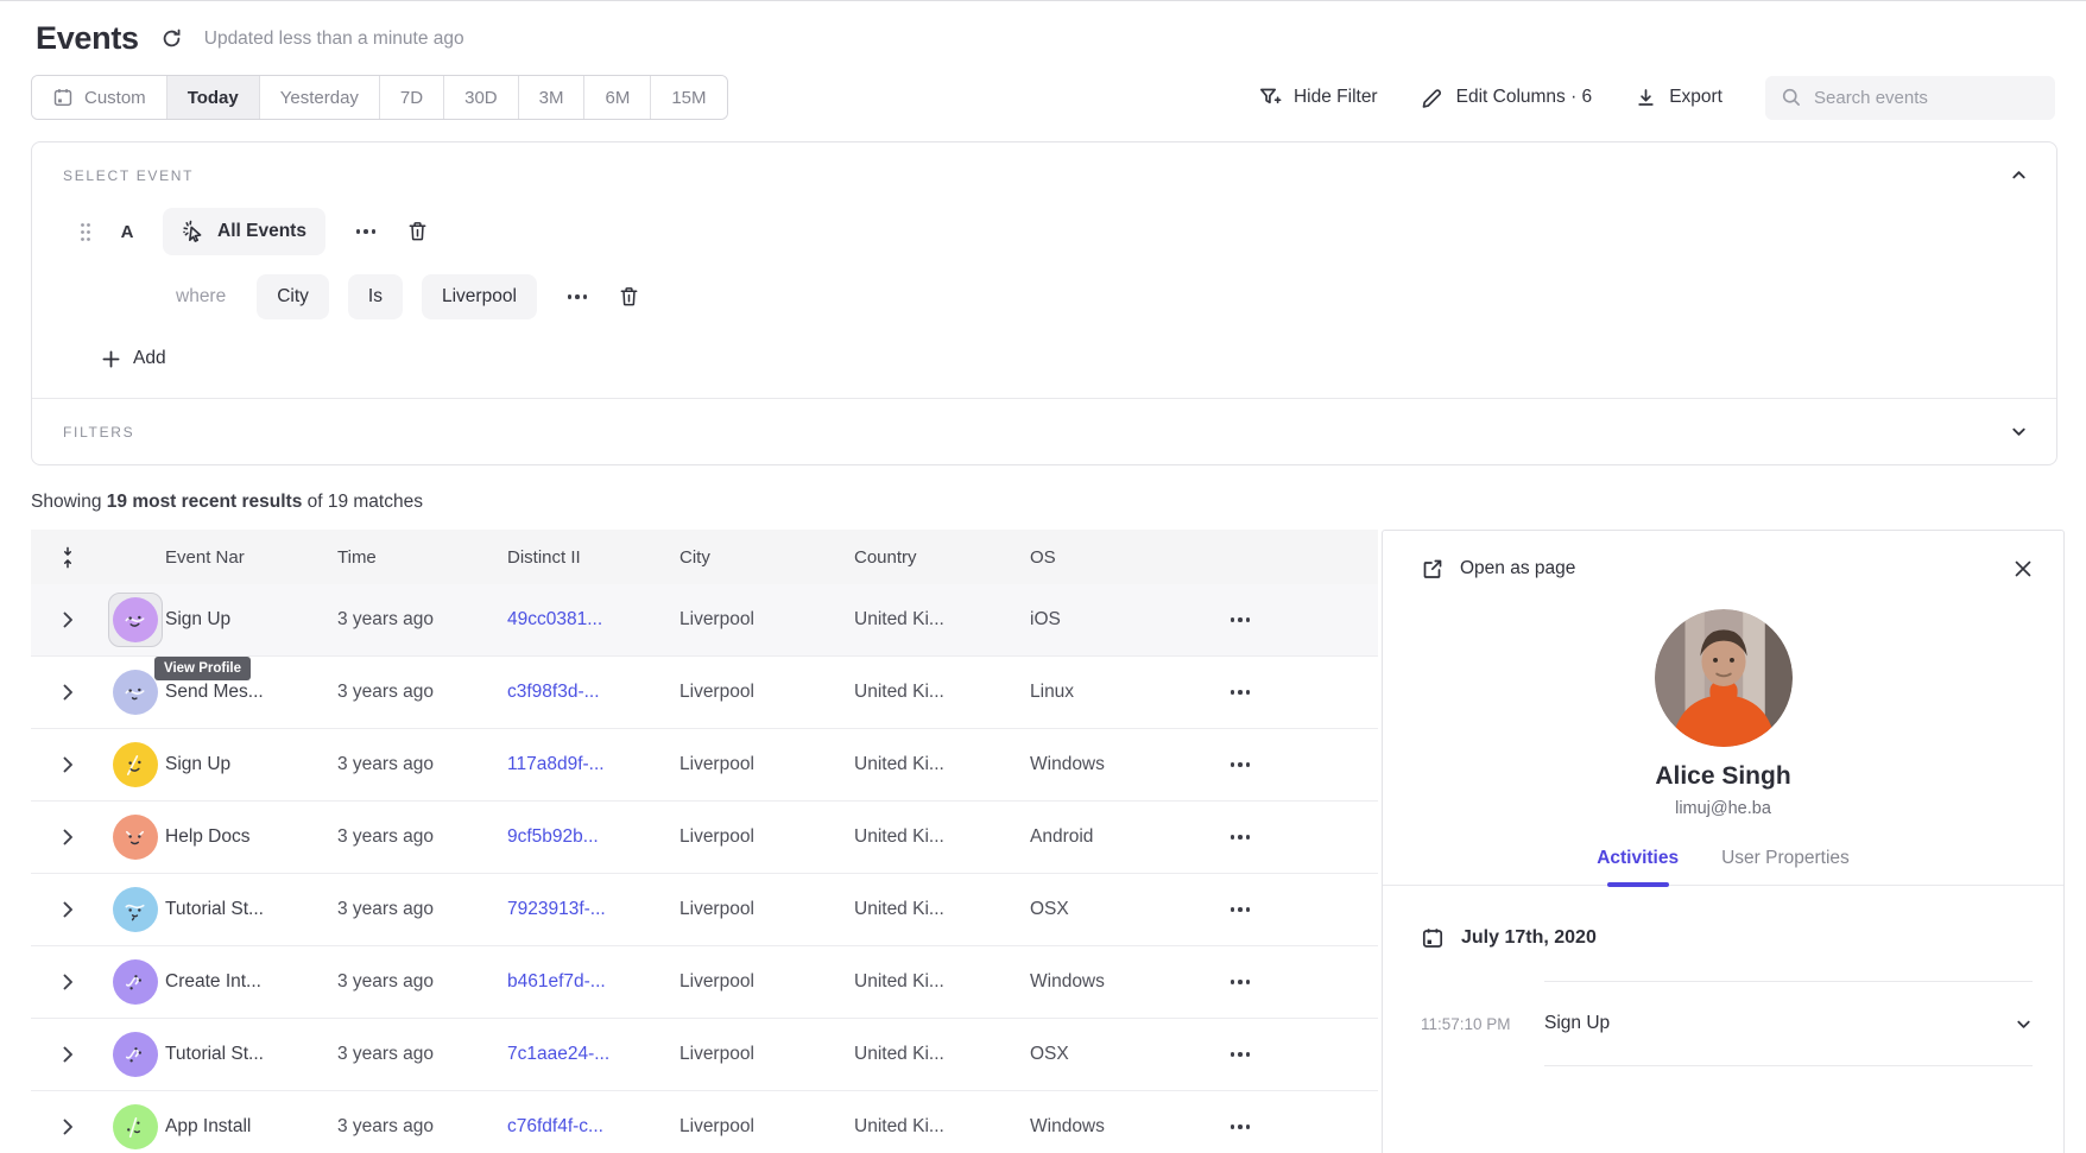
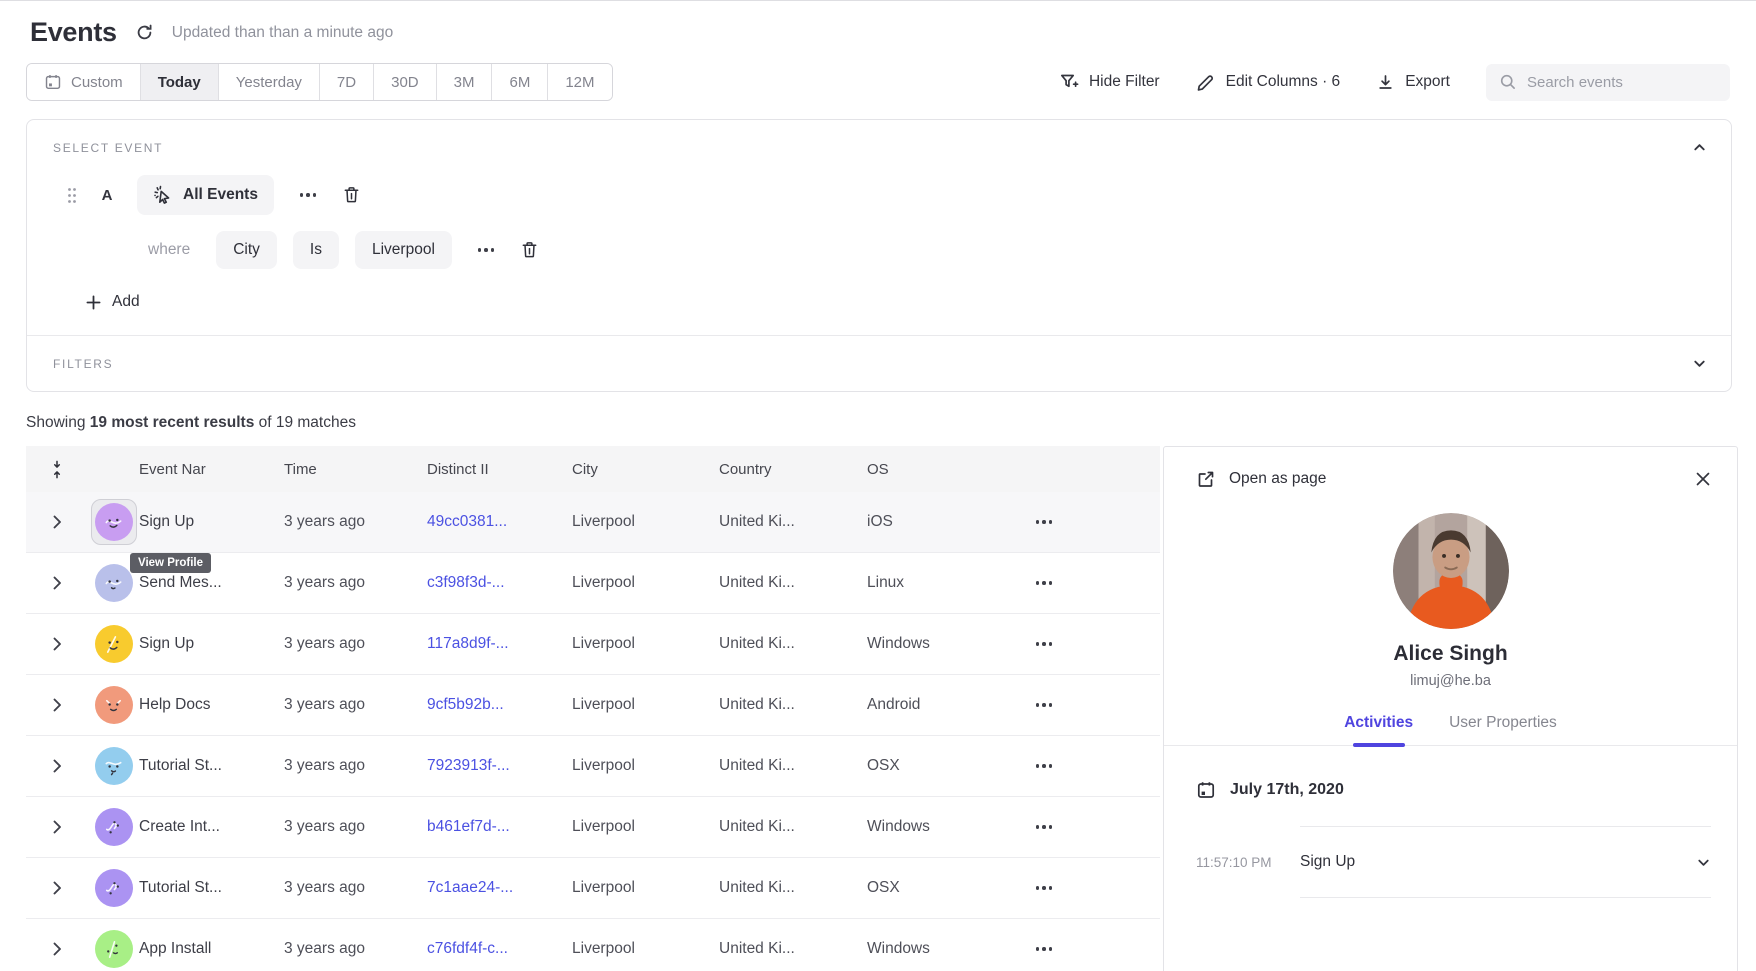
  Events
- Updated less than a minute ago
+ Updated than than a minute ago
  Custom
  Today
  Yesterday
  7D
  30D
  3M
  6M
- 15M
+ 12M
  Hide Filter
  Edit Columns · 6
  Export
  Search events
  SELECT EVENT
  A
  All Events
  where
  City
  Is
  Liverpool
  Add
  FILTERS
  Showing 19 most recent results of 19 matches
  Event Nar
  Time
  Distinct II
  City
  Country
  OS
  Sign Up
  3 years ago
  49cc0381...
  Liverpool
  United Ki...
  iOS
  Send Mes...
  3 years ago
  c3f98f3d-...
  Liverpool
  United Ki...
  Linux
  Sign Up
  3 years ago
  117a8d9f-...
  Liverpool
  United Ki...
  Windows
  Help Docs
  3 years ago
  9cf5b92b...
  Liverpool
  United Ki...
  Android
  Tutorial St...
  3 years ago
  7923913f-...
  Liverpool
  United Ki...
  OSX
  Create Int...
  3 years ago
  b461ef7d-...
  Liverpool
  United Ki...
  Windows
  Tutorial St...
  3 years ago
  7c1aae24-...
  Liverpool
  United Ki...
  OSX
  App Install
  3 years ago
  c76fdf4f-c...
  Liverpool
  United Ki...
  Windows
  View Profile
  Open as page
  Alice Singh
  limuj@he.ba
  Activities
  User Properties
  July 17th, 2020
  11:57:10 PM
  Sign Up
